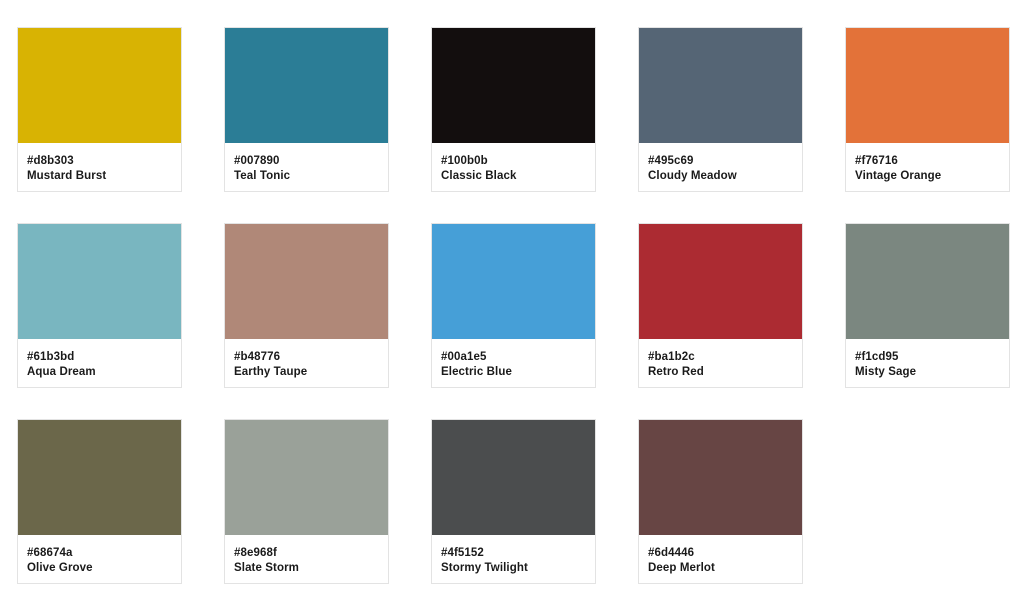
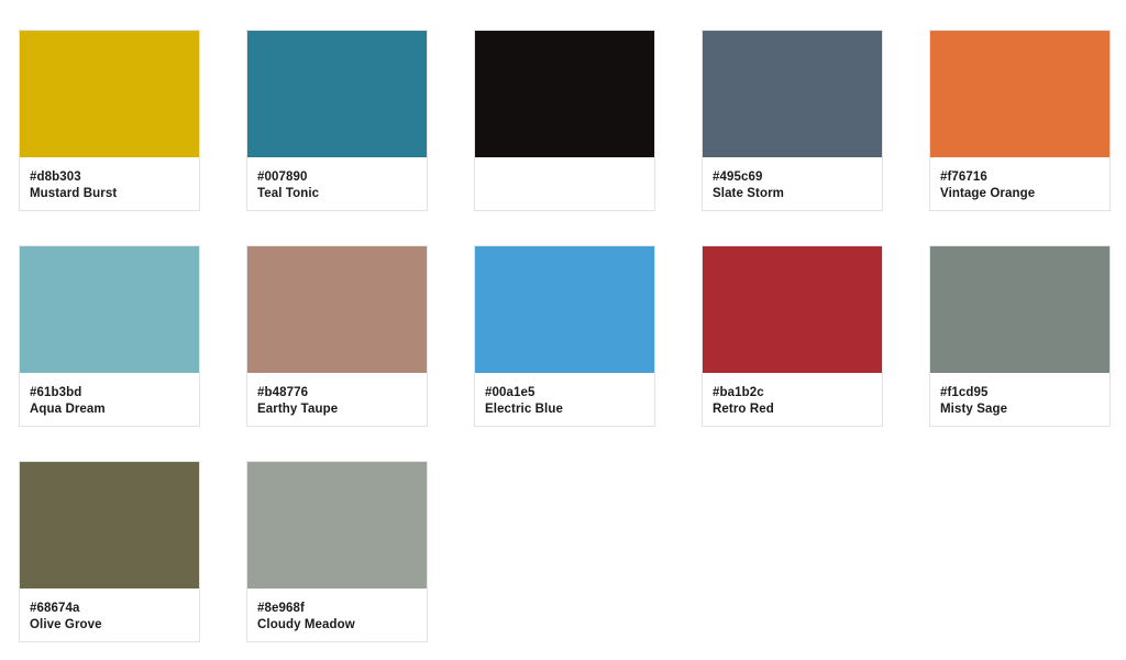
  #d8b303
  Mustard Burst
  #007890
  Teal Tonic
- #100b0b
- Classic Black
  #495c69
- Cloudy Meadow
+ Slate Storm
  #f76716
  Vintage Orange
  #61b3bd
  Aqua Dream
  #b48776
  Earthy Taupe
  #00a1e5
  Electric Blue
  #ba1b2c
  Retro Red
  #f1cd95
  Misty Sage
  #68674a
  Olive Grove
  #8e968f
- Slate Storm
+ Cloudy Meadow
- #4f5152
- Stormy Twilight
- #6d4446
- Deep Merlot
